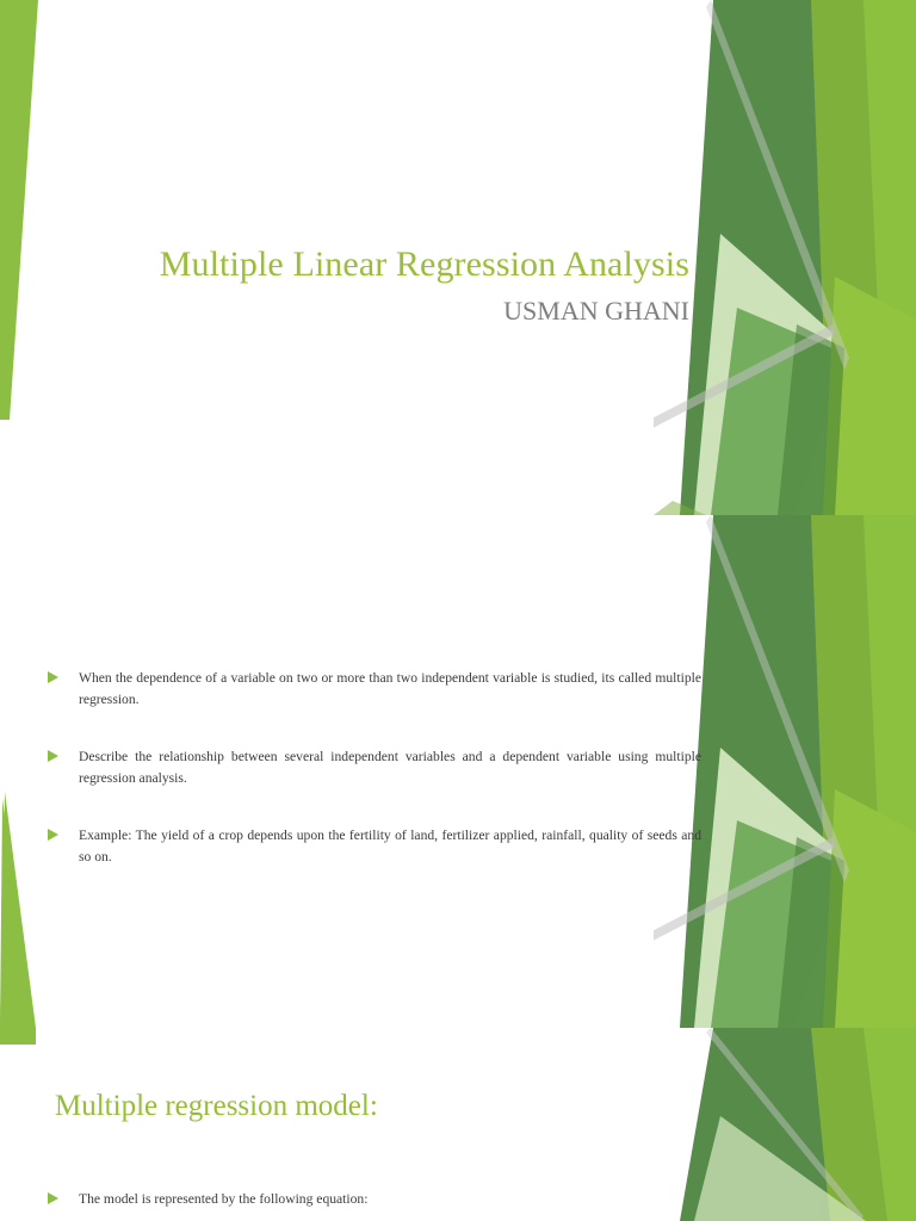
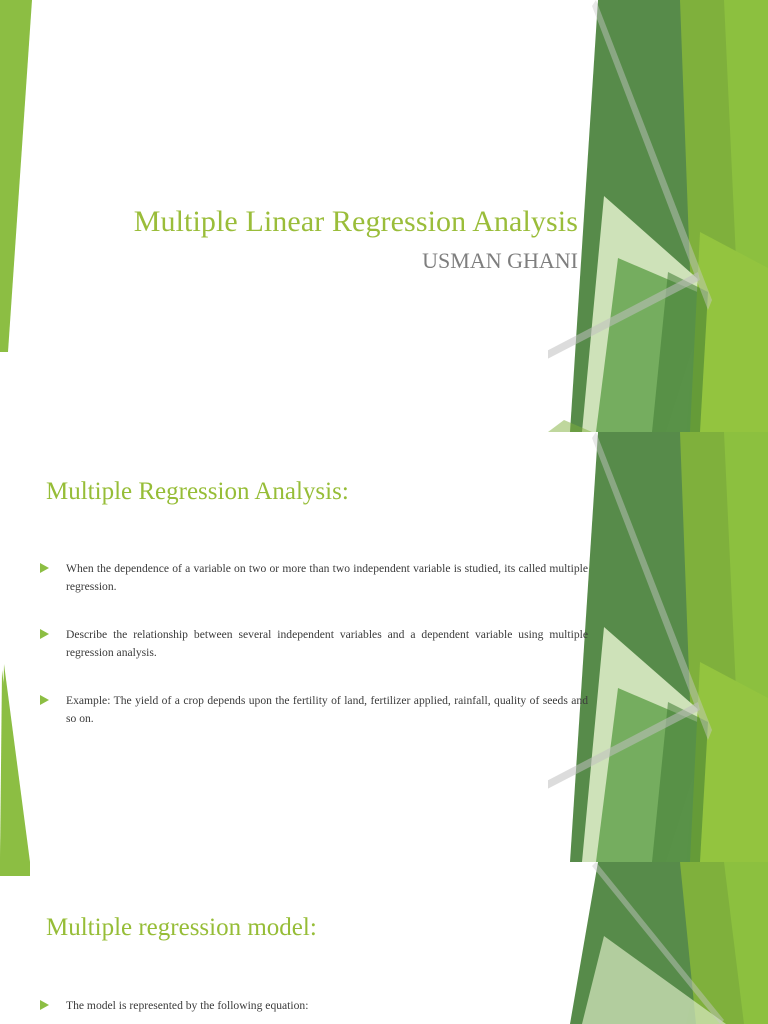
  Multiple Linear Regression Analysis
  USMAN GHANI
+ Multiple Regression Analysis:
  When the dependence of a variable on two or more than two independent variable is studied, its called multiple regression.
  Describe the relationship between several independent variables and a dependent variable using multiple regression analysis.
  Example: The yield of a crop depends upon the fertility of land, fertilizer applied, rainfall, quality of seeds and so on.
  Multiple regression model:
  The model is represented by the following equation:
